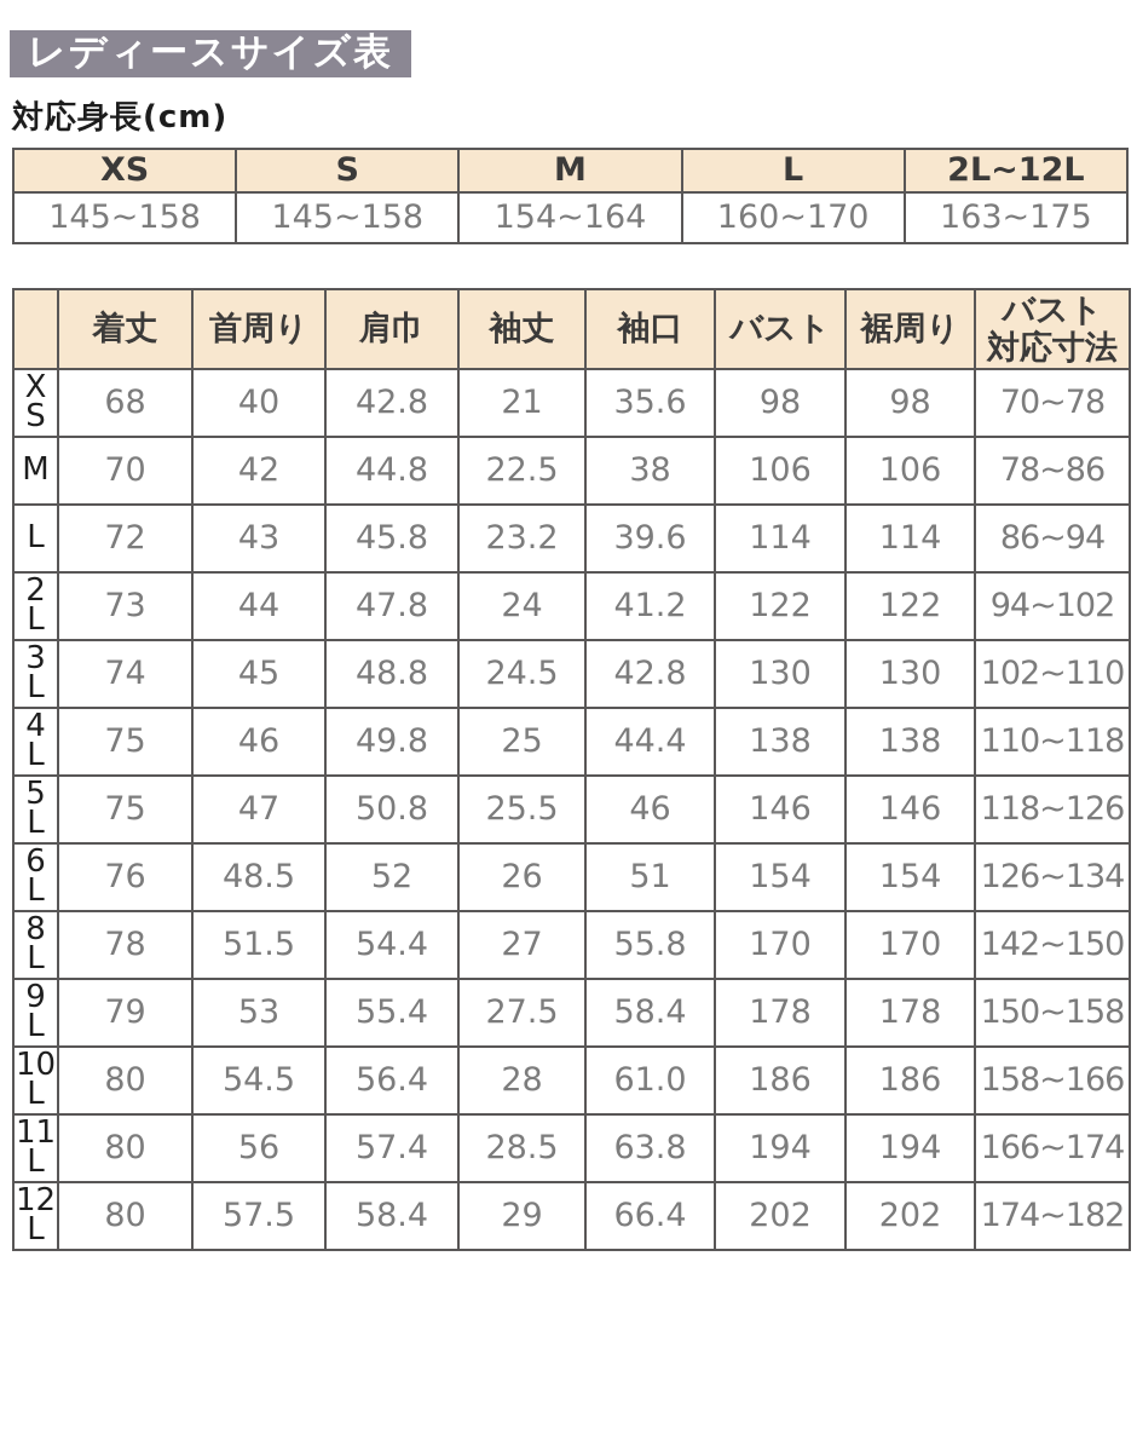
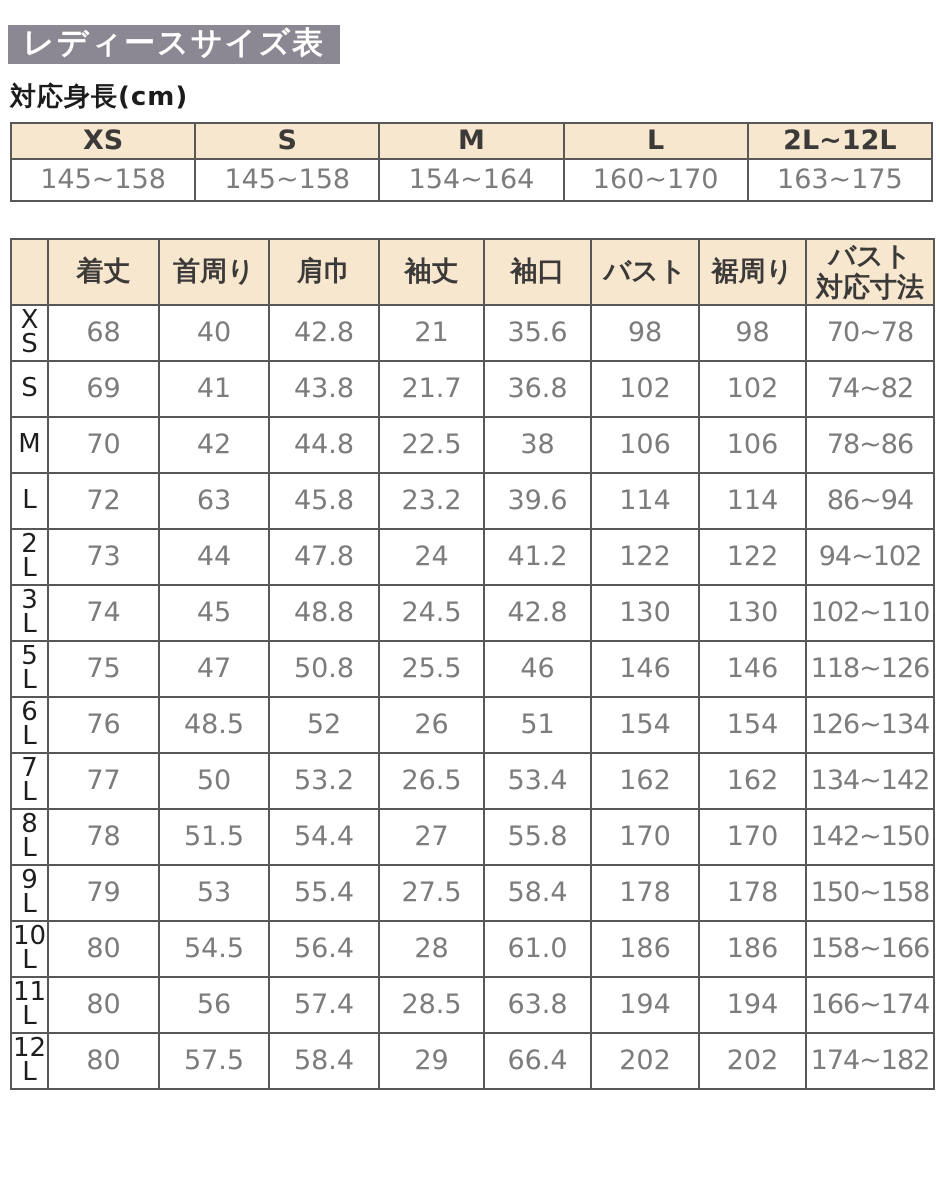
  レディースサイズ表
  対応身長(cm)
  XS	S	M	L	2L~12L
  145~158	145~158	154~164	160~170	163~175
  	着丈	首周り	肩巾	袖丈	袖口	バスト	裾周り	バスト 対応寸法
  X S	68	40	42.8	21	35.6	98	98	70~78
+ S	69	41	43.8	21.7	36.8	102	102	74~82
  M	70	42	44.8	22.5	38	106	106	78~86
- L	72	43	45.8	23.2	39.6	114	114	86~94
+ L	72	63	45.8	23.2	39.6	114	114	86~94
  2 L	73	44	47.8	24	41.2	122	122	94~102
  3 L	74	45	48.8	24.5	42.8	130	130	102~110
- 4 L	75	46	49.8	25	44.4	138	138	110~118
  5 L	75	47	50.8	25.5	46	146	146	118~126
  6 L	76	48.5	52	26	51	154	154	126~134
+ 7 L	77	50	53.2	26.5	53.4	162	162	134~142
  8 L	78	51.5	54.4	27	55.8	170	170	142~150
  9 L	79	53	55.4	27.5	58.4	178	178	150~158
  10 L	80	54.5	56.4	28	61.0	186	186	158~166
  11 L	80	56	57.4	28.5	63.8	194	194	166~174
  12 L	80	57.5	58.4	29	66.4	202	202	174~182
